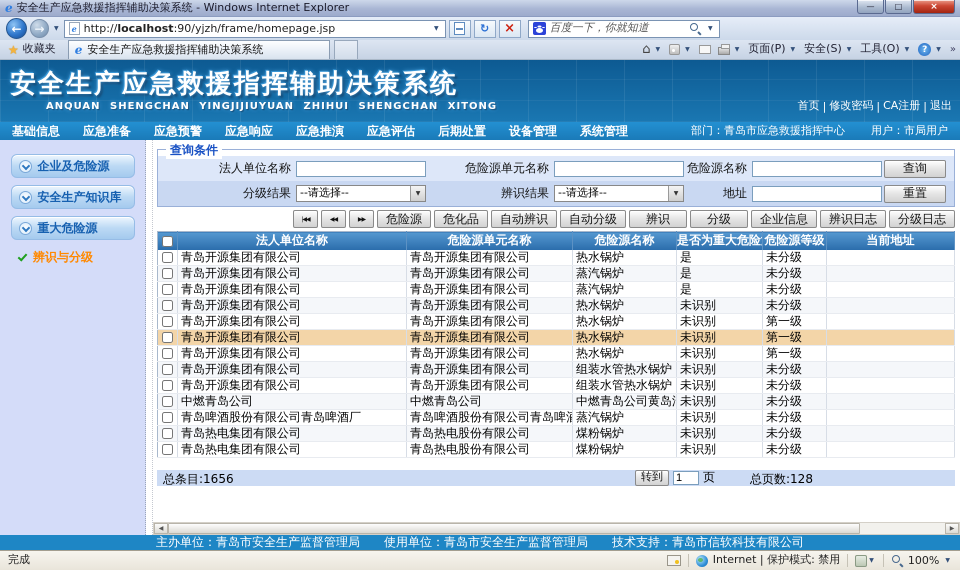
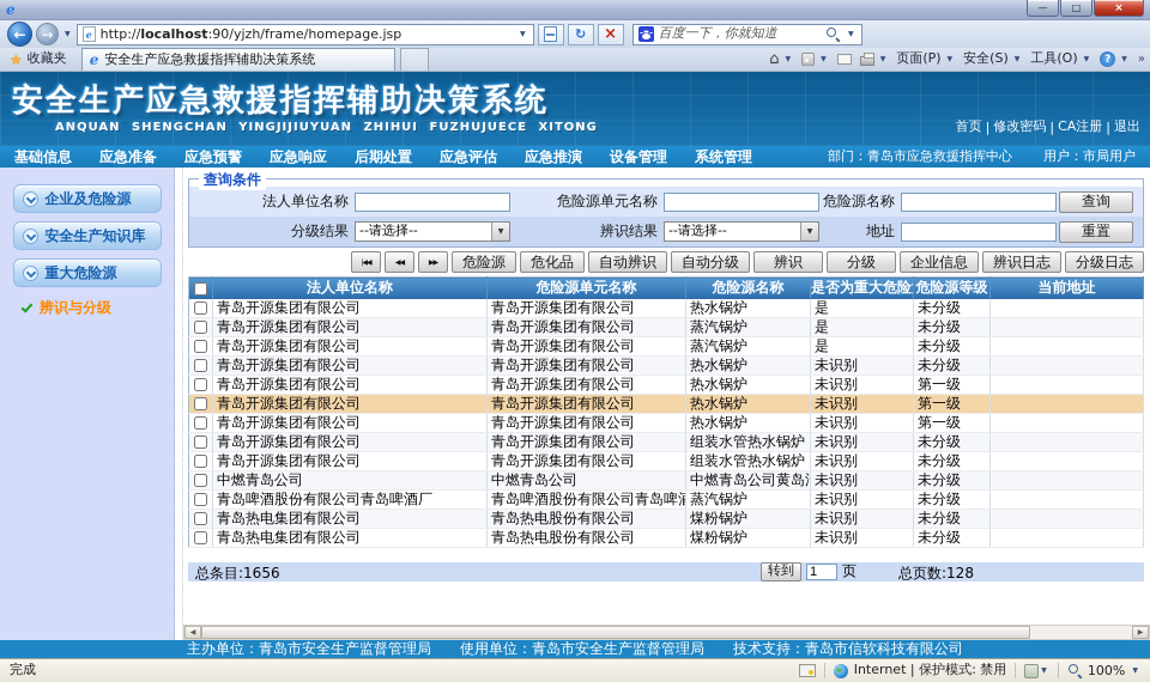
  e
- 安全生产应急救援指挥辅助决策系统 - Windows Internet Explorer
  —
  □
  ×
  ←
  →
  e
  http://localhost:90/yjzh/frame/homepage.jsp
  ↻
  ×
  百度一下，你就知道
  ★
  收藏夹
  e
  安全生产应急救援指挥辅助决策系统
  ⌂
  页面(P)
  安全(S)
  工具(O)
  ?
  »
  安全生产应急救援指挥辅助决策系统
- ANQUAN SHENGCHAN YINGJIJIUYUAN ZHIHUI SHENGCHAN XITONG
+ ANQUAN SHENGCHAN YINGJIJIUYUAN ZHIHUI FUZHUJUECE XITONG
  首页
  |
  修改密码
  |
  CA注册
  |
  退出
  基础信息
  应急准备
  应急预警
  应急响应
- 应急推演
+ 后期处置
  应急评估
- 后期处置
+ 应急推演
  设备管理
  系统管理
  部门：青岛市应急救援指挥中心
  用户：市局用户
  企业及危险源
  安全生产知识库
  重大危险源
  辨识与分级
  查询条件
  法人单位名称
  危险源单元名称
  危险源名称
  查询
  分级结果
  --请选择--
  辨识结果
  --请选择--
  地址
  重置
  危险源
  危化品
  自动辨识
  自动分级
  辨识
  分级
  企业信息
  辨识日志
  分级日志
  	法人单位名称	危险源单元名称	危险源名称	是否为重大危险	危险源等级	当前地址
  	青岛开源集团有限公司	青岛开源集团有限公司	热水锅炉	是	未分级
  	青岛开源集团有限公司	青岛开源集团有限公司	蒸汽锅炉	是	未分级
  	青岛开源集团有限公司	青岛开源集团有限公司	蒸汽锅炉	是	未分级
  	青岛开源集团有限公司	青岛开源集团有限公司	热水锅炉	未识别	未分级
  	青岛开源集团有限公司	青岛开源集团有限公司	热水锅炉	未识别	第一级
  	青岛开源集团有限公司	青岛开源集团有限公司	热水锅炉	未识别	第一级
  	青岛开源集团有限公司	青岛开源集团有限公司	热水锅炉	未识别	第一级
  	青岛开源集团有限公司	青岛开源集团有限公司	组装水管热水锅炉	未识别	未分级
  	青岛开源集团有限公司	青岛开源集团有限公司	组装水管热水锅炉	未识别	未分级
  	中燃青岛公司	中燃青岛公司	中燃青岛公司黄岛	未识别	未分级
  	青岛啤酒股份有限公司青岛啤酒厂	青岛啤酒股份有限公司青岛啤酒	蒸汽锅炉	未识别	未分级
  	青岛热电集团有限公司	青岛热电股份有限公司	煤粉锅炉	未识别	未分级
  	青岛热电集团有限公司	青岛热电股份有限公司	煤粉锅炉	未识别	未分级
  总条目:1656
  转到
  1
  页
  总页数:128
  主办单位：青岛市安全生产监督管理局 使用单位：青岛市安全生产监督管理局 技术支持：青岛市信软科技有限公司
  完成
  Internet | 保护模式: 禁用
  100%
